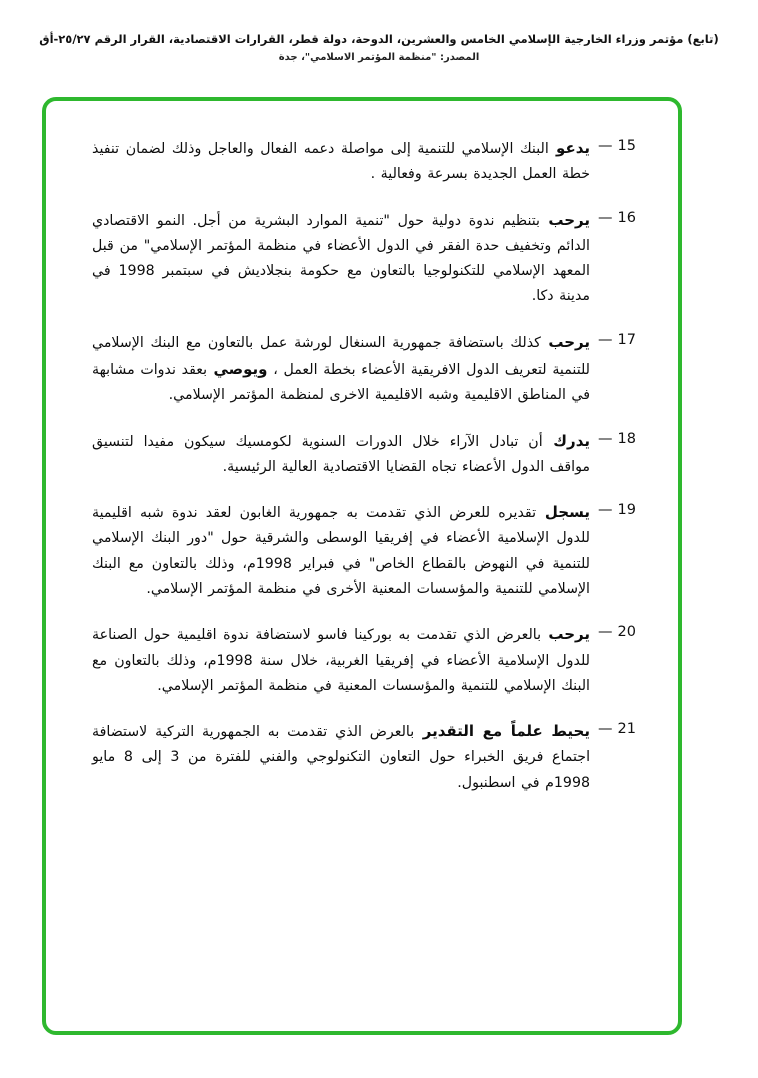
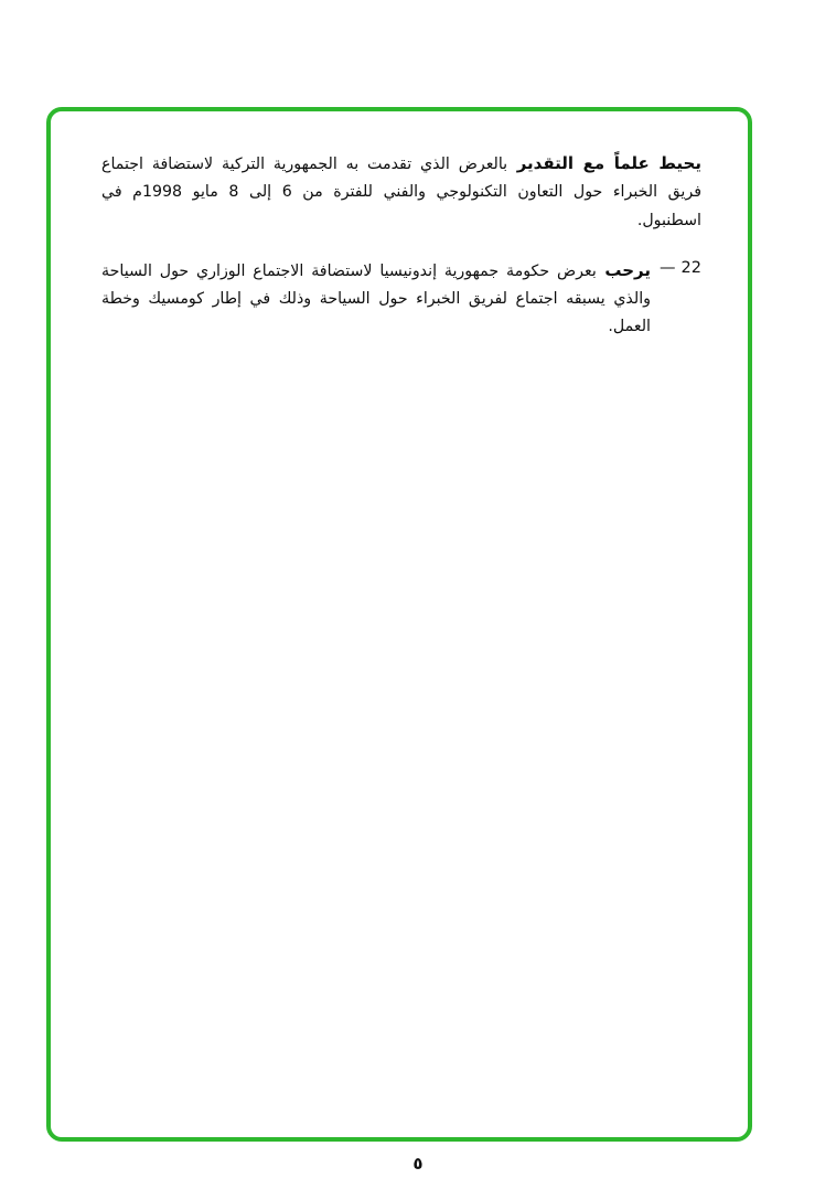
- (تابع) مؤتمر وزراء الخارجية الإسلامي الخامس والعشرين، الدوحة، دولة قطر، القرارات الاقتصادية، القرار الرقم ٢٥/٢٧-أق
- المصدر: "منظمة المؤتمر الاسلامي"، جدة
- 15—
- يدعو البنك الإسلامي للتنمية إلى مواصلة دعمه الفعال والعاجل وذلك لضمان تنفيذ خطة العمل الجديدة بسرعة وفعالية .
- 16—
- يرحب بتنظيم ندوة دولية حول "تنمية الموارد البشرية من أجل. النمو الاقتصادي الدائم وتخفيف حدة الفقر في الدول الأعضاء في منظمة المؤتمر الإسلامي" من قبل المعهد الإسلامي للتكنولوجيا بالتعاون مع حكومة بنجلاديش في سبتمبر 1998 في مدينة دكا.
- 17—
- يرحب كذلك باستضافة جمهورية السنغال لورشة عمل بالتعاون مع البنك الإسلامي للتنمية لتعريف الدول الافريقية الأعضاء بخطة العمل ، ويوصي بعقد ندوات مشابهة في المناطق الاقليمية وشبه الاقليمية الاخرى لمنظمة المؤتمر الإسلامي.
- 18—
- يدرك أن تبادل الآراء خلال الدورات السنوية لكومسيك سيكون مفيدا لتنسيق مواقف الدول الأعضاء تجاه القضايا الاقتصادية العالية الرئيسية.
- 19—
- يسجل تقديره للعرض الذي تقدمت به جمهورية الغابون لعقد ندوة شبه اقليمية للدول الإسلامية الأعضاء في إفريقيا الوسطى والشرقية حول "دور البنك الإسلامي للتنمية في النهوض بالقطاع الخاص" في فبراير 1998م، وذلك بالتعاون مع البنك الإسلامي للتنمية والمؤسسات المعنية الأخرى في منظمة المؤتمر الإسلامي.
- 20—
- يرحب بالعرض الذي تقدمت به بوركينا فاسو لاستضافة ندوة اقليمية حول الصناعة للدول الإسلامية الأعضاء في إفريقيا الغربية، خلال سنة 1998م، وذلك بالتعاون مع البنك الإسلامي للتنمية والمؤسسات المعنية في منظمة المؤتمر الإسلامي.
- 21—
- يحيط علماً مع التقدير بالعرض الذي تقدمت به الجمهورية التركية لاستضافة اجتماع فريق الخبراء حول التعاون التكنولوجي والفني للفترة من 3 إلى 8 مايو 1998م في اسطنبول.
+ يحيط علماً مع التقدير بالعرض الذي تقدمت به الجمهورية التركية لاستضافة اجتماع فريق الخبراء حول التعاون التكنولوجي والفني للفترة من 6 إلى 8 مايو 1998م في اسطنبول.
+ 22—
+ يرحب بعرض حكومة جمهورية إندونيسيا لاستضافة الاجتماع الوزاري حول السياحة والذي يسبقه اجتماع لفريق الخبراء حول السياحة وذلك في إطار كومسيك وخطة العمل.
+ ٥
